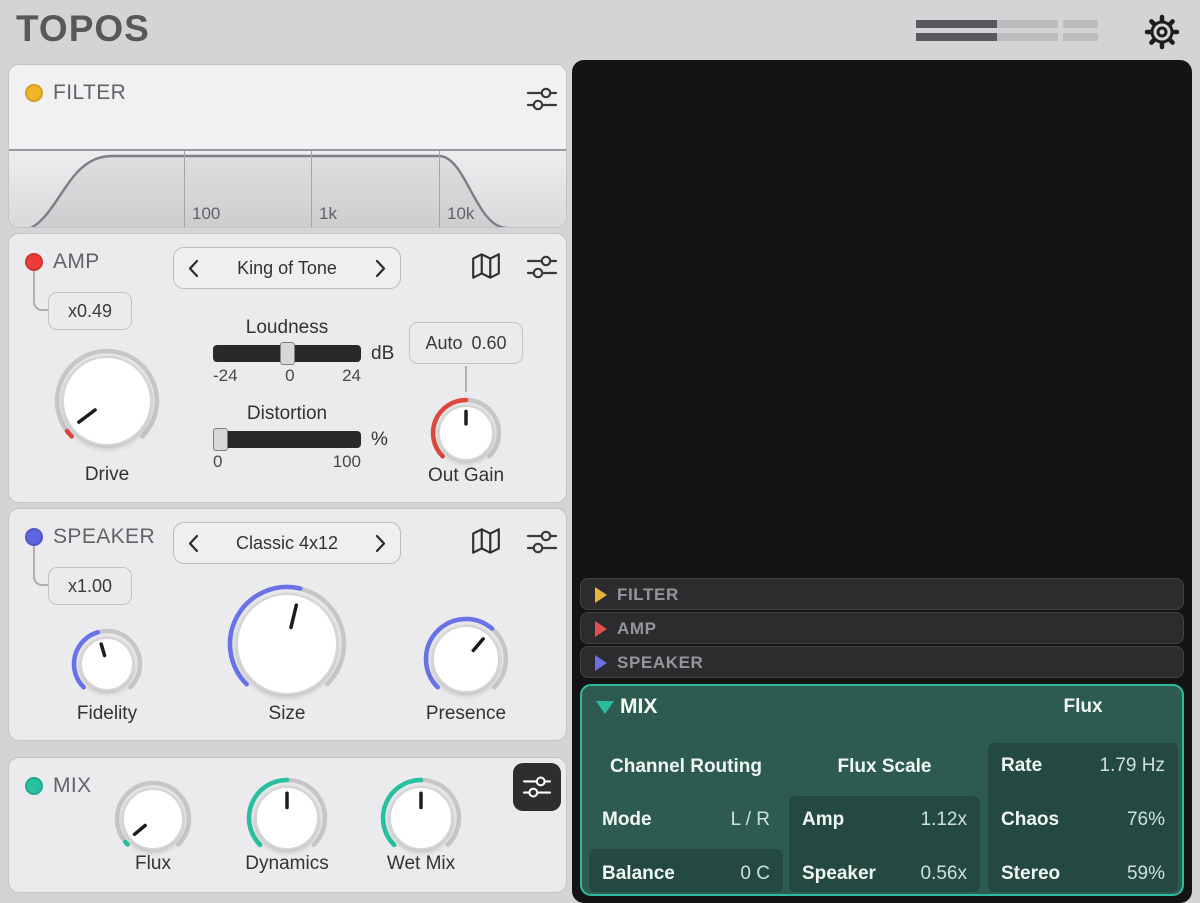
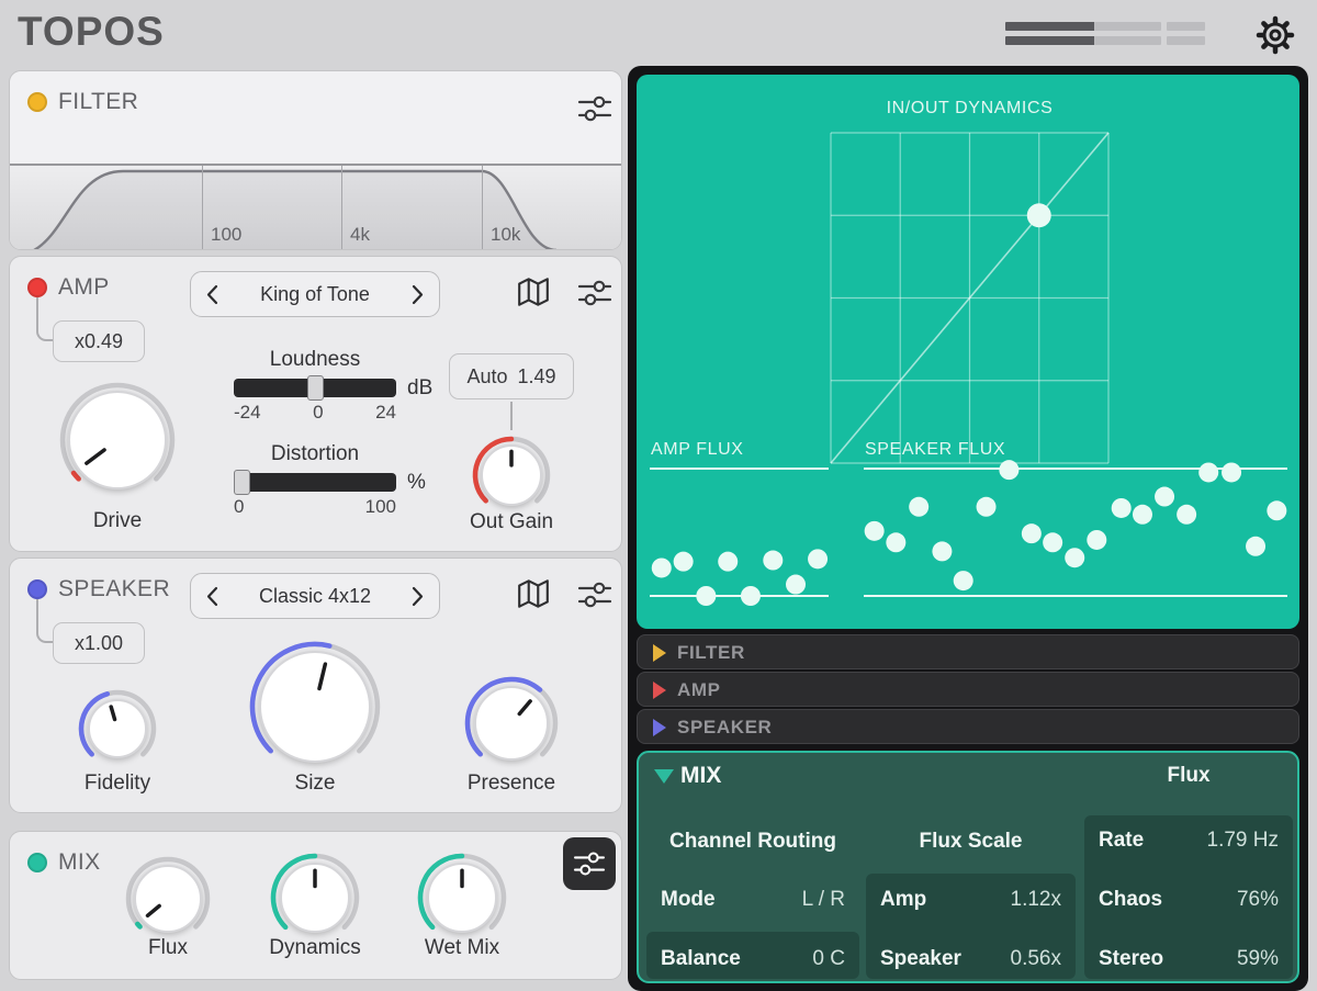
  TOPOS
  FILTER
  100
- 1k
+ 4k
  10k
  AMP
  x0.49
  King of Tone
  Loudness
  dB
  -24
  0
  24
  Distortion
  %
  0
  100
  Drive
  Auto
- 0.60
+ 1.49
  Out Gain
  SPEAKER
  x1.00
  Classic 4x12
  Fidelity
  Size
  Presence
  MIX
  Flux
  Dynamics
  Wet Mix
+ IN/OUT DYNAMICS
+ AMP FLUX
+ SPEAKER FLUX
  FILTER
  AMP
  SPEAKER
  MIX
  Flux
  Channel Routing
  Flux Scale
  Rate
  1.79 Hz
  Mode
  L / R
  Amp
  1.12x
  Chaos
  76%
  Balance
  0 C
  Speaker
  0.56x
  Stereo
  59%
